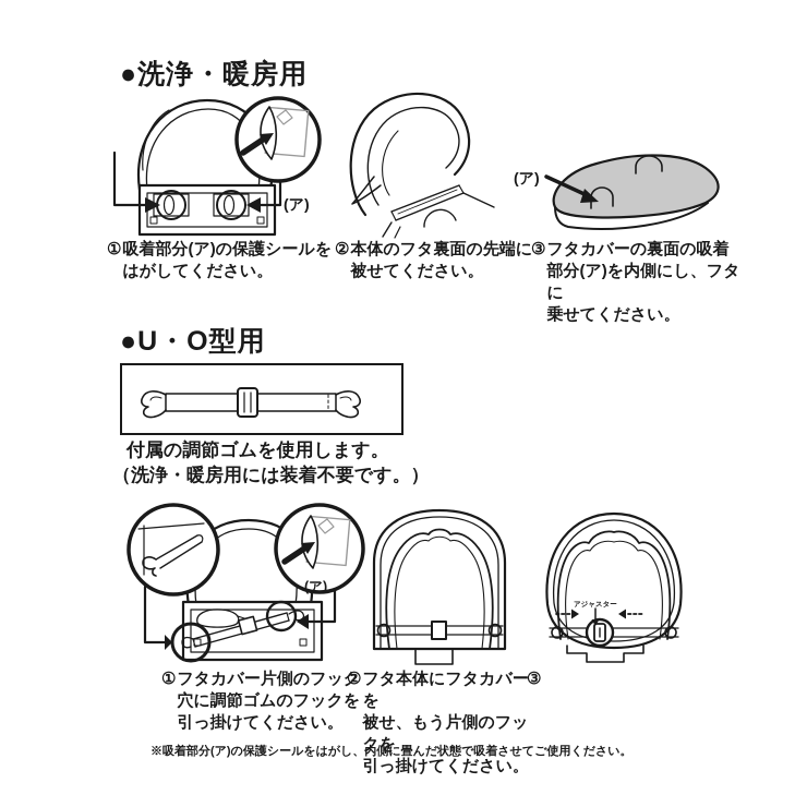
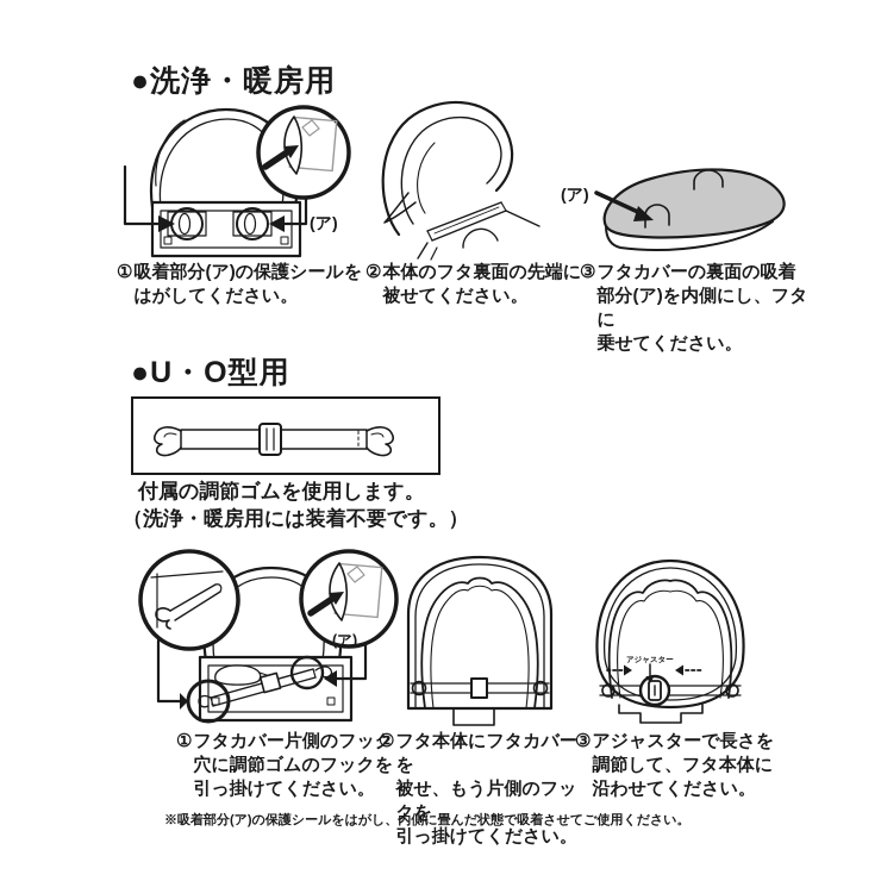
  ●洗浄・暖房用
  (ア)
  (ア)
  ①
  吸着部分(ア)の保護シールを
  はがしてください。
  ②
  本体のフタ裏面の先端に
  被せてください。
  ③
  フタカバーの裏面の吸着
  部分(ア)を内側にし、フタに
  乗せてください。
  ●U・O型用
  付属の調節ゴムを使用します。
  （洗浄・暖房用には装着不要です。）
  (ア)
  ①
  フタカバー片側のフック
  穴に調節ゴムのフックを
  引っ掛けてください。
  ②
  フタ本体にフタカバーを
  被せ、もう片側のフックを
  引っ掛けてください。
  ③
+ アジャスターで長さを
+ 調節して、フタ本体に
+ 沿わせてください。
  ※吸着部分(ア)の保護シールをはがし、内側に畳んだ状態で吸着させてご使用ください。
